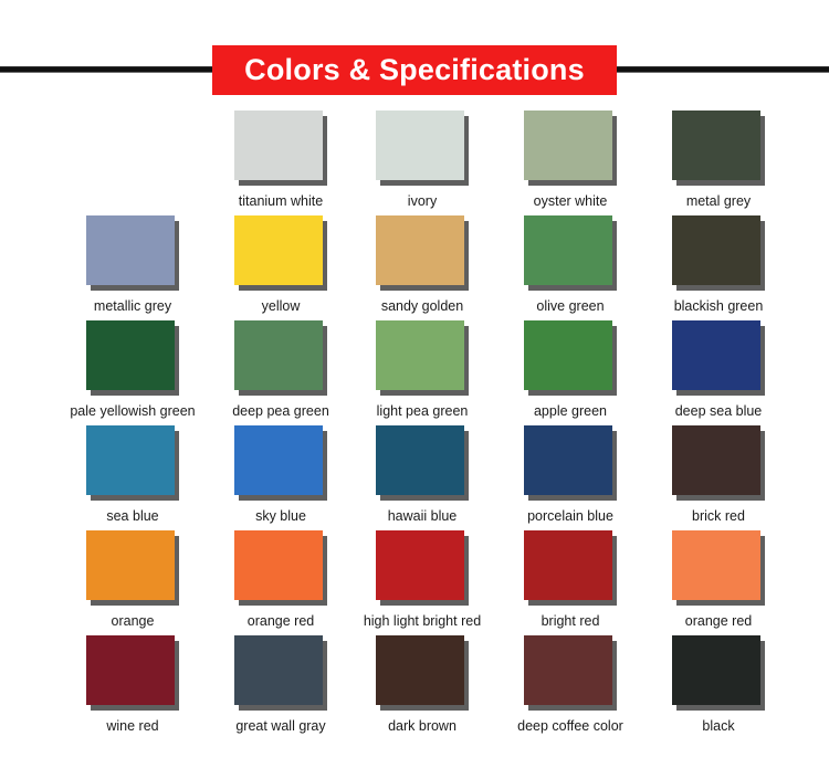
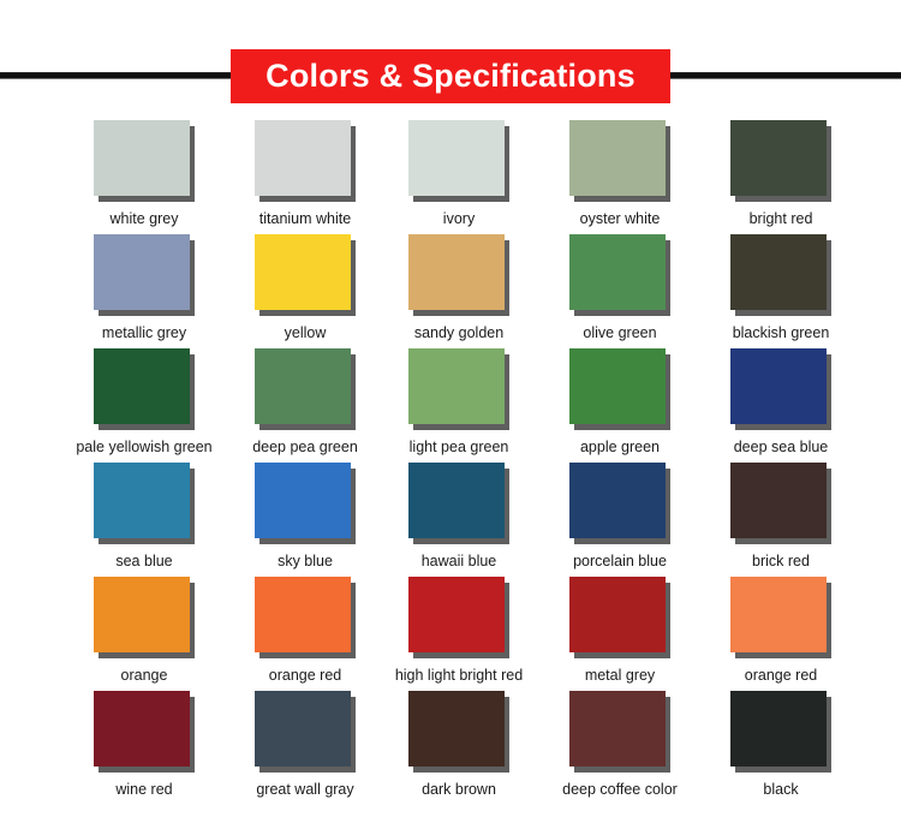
  Colors & Specifications
+ white grey
  titanium white
  ivory
  oyster white
- metal grey
+ bright red
  metallic grey
  yellow
  sandy golden
  olive green
  blackish green
  pale yellowish green
  deep pea green
  light pea green
  apple green
  deep sea blue
  sea blue
  sky blue
  hawaii blue
  porcelain blue
  brick red
  orange
  orange red
  high light bright red
- bright red
+ metal grey
  orange red
  wine red
  great wall gray
  dark brown
  deep coffee color
  black
